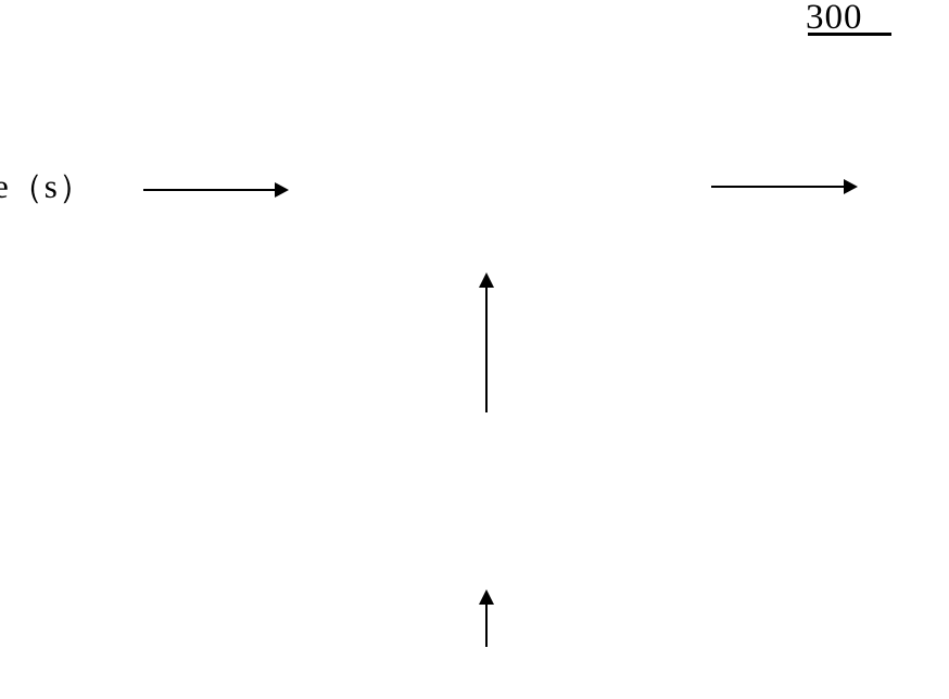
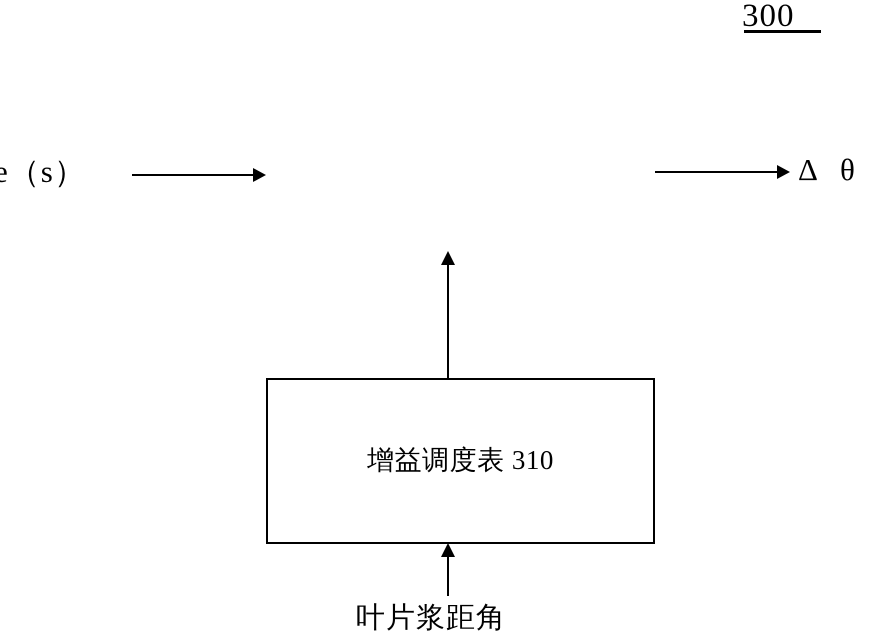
  300
  e（s）
+ Δ θ
+ 增益调度表 310
+ 叶片浆距角
